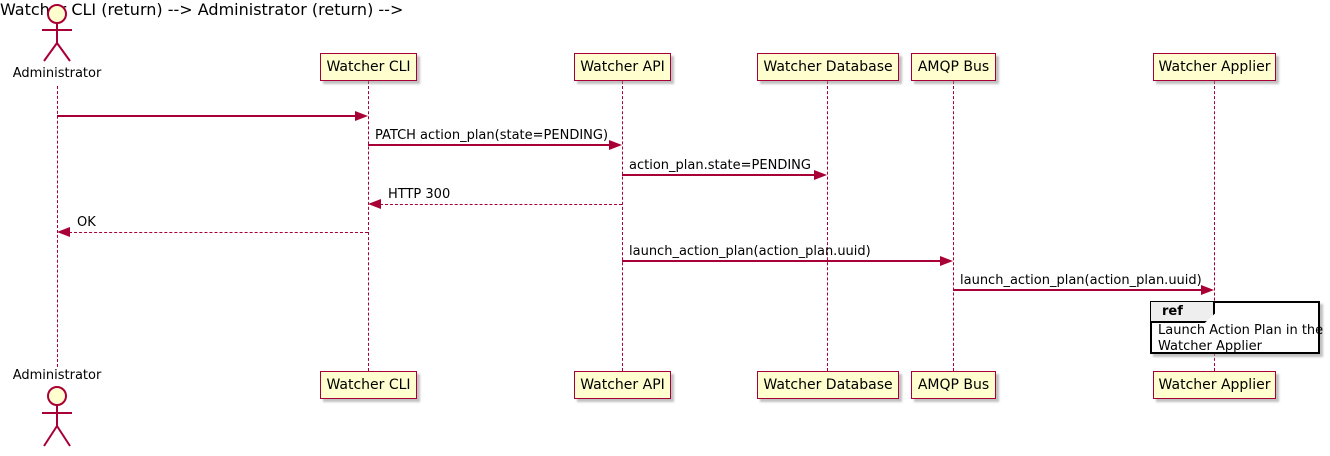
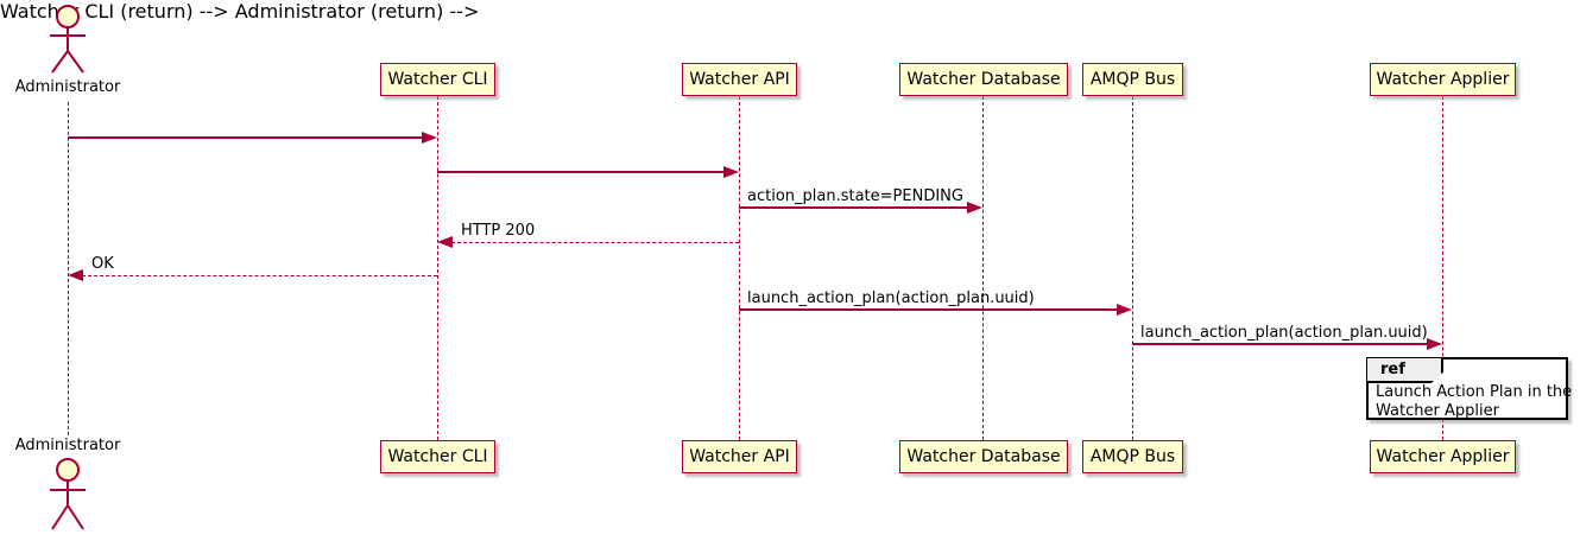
  Administrator
  Watcher CLI
  Watcher API
  Watcher Database
  AMQP Bus
  Watcher Applier
- PATCH action_plan(state=PENDING)
  action_plan.state=PENDING
  Watcher CLI (return) -->
- HTTP 300
+ HTTP 200
  Administrator (return) -->
  OK
  launch_action_plan(action_plan.uuid)
  launch_action_plan(action_plan.uuid)
  ref
  Launch Action Plan in the
  Watcher Applier
  Watcher CLI
  Watcher API
  Watcher Database
  AMQP Bus
  Watcher Applier
  Administrator
